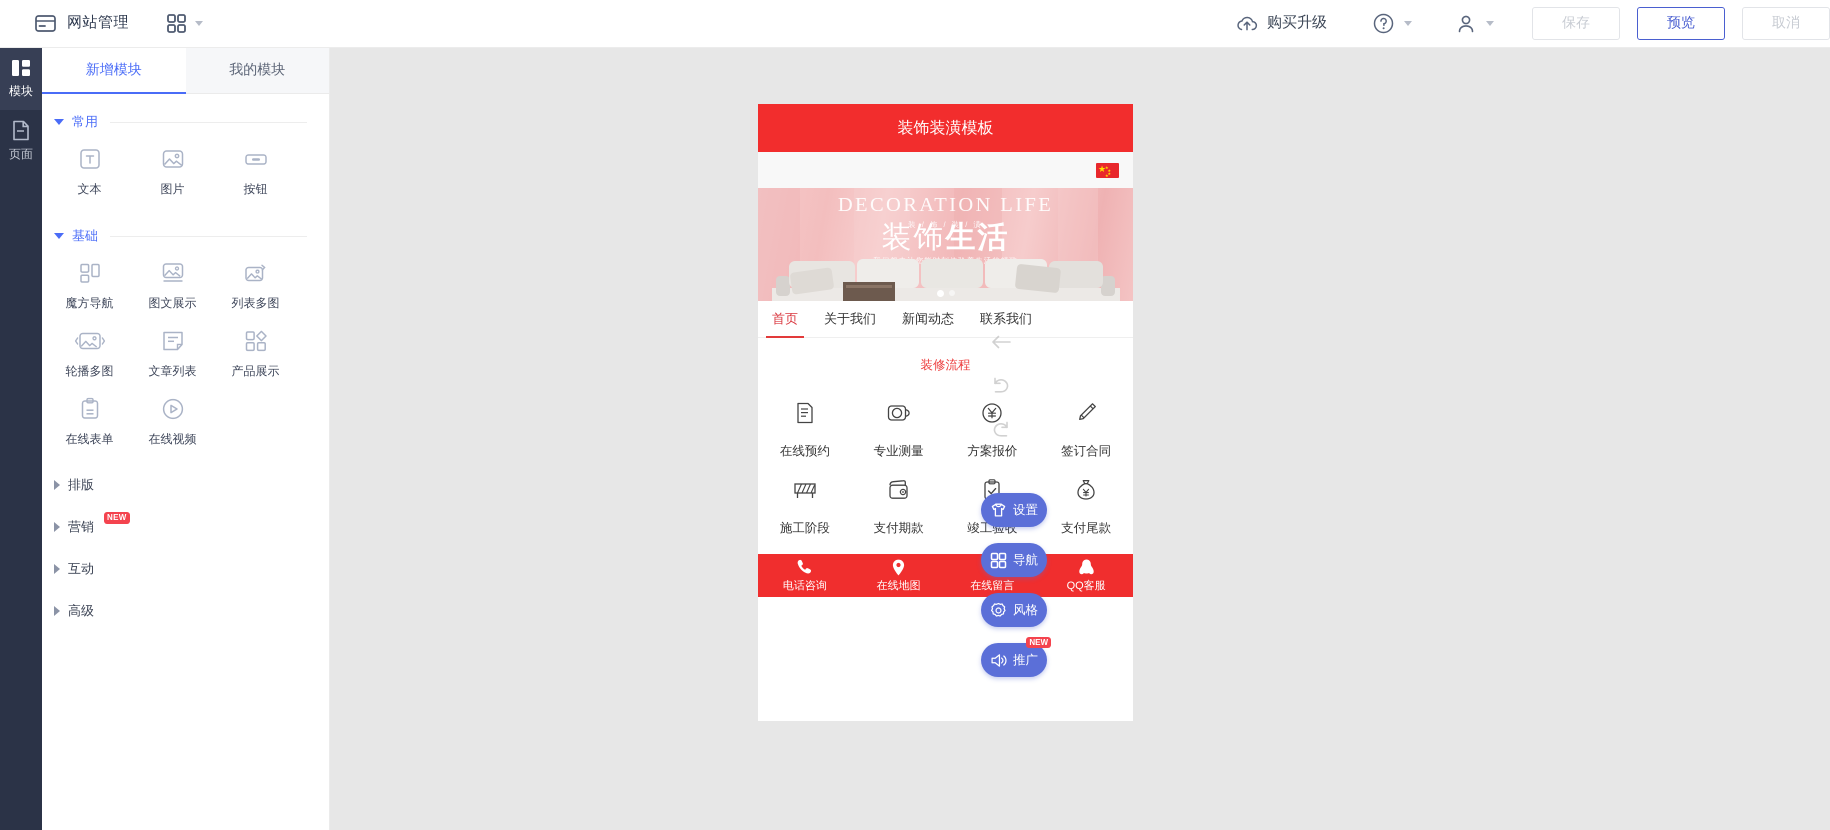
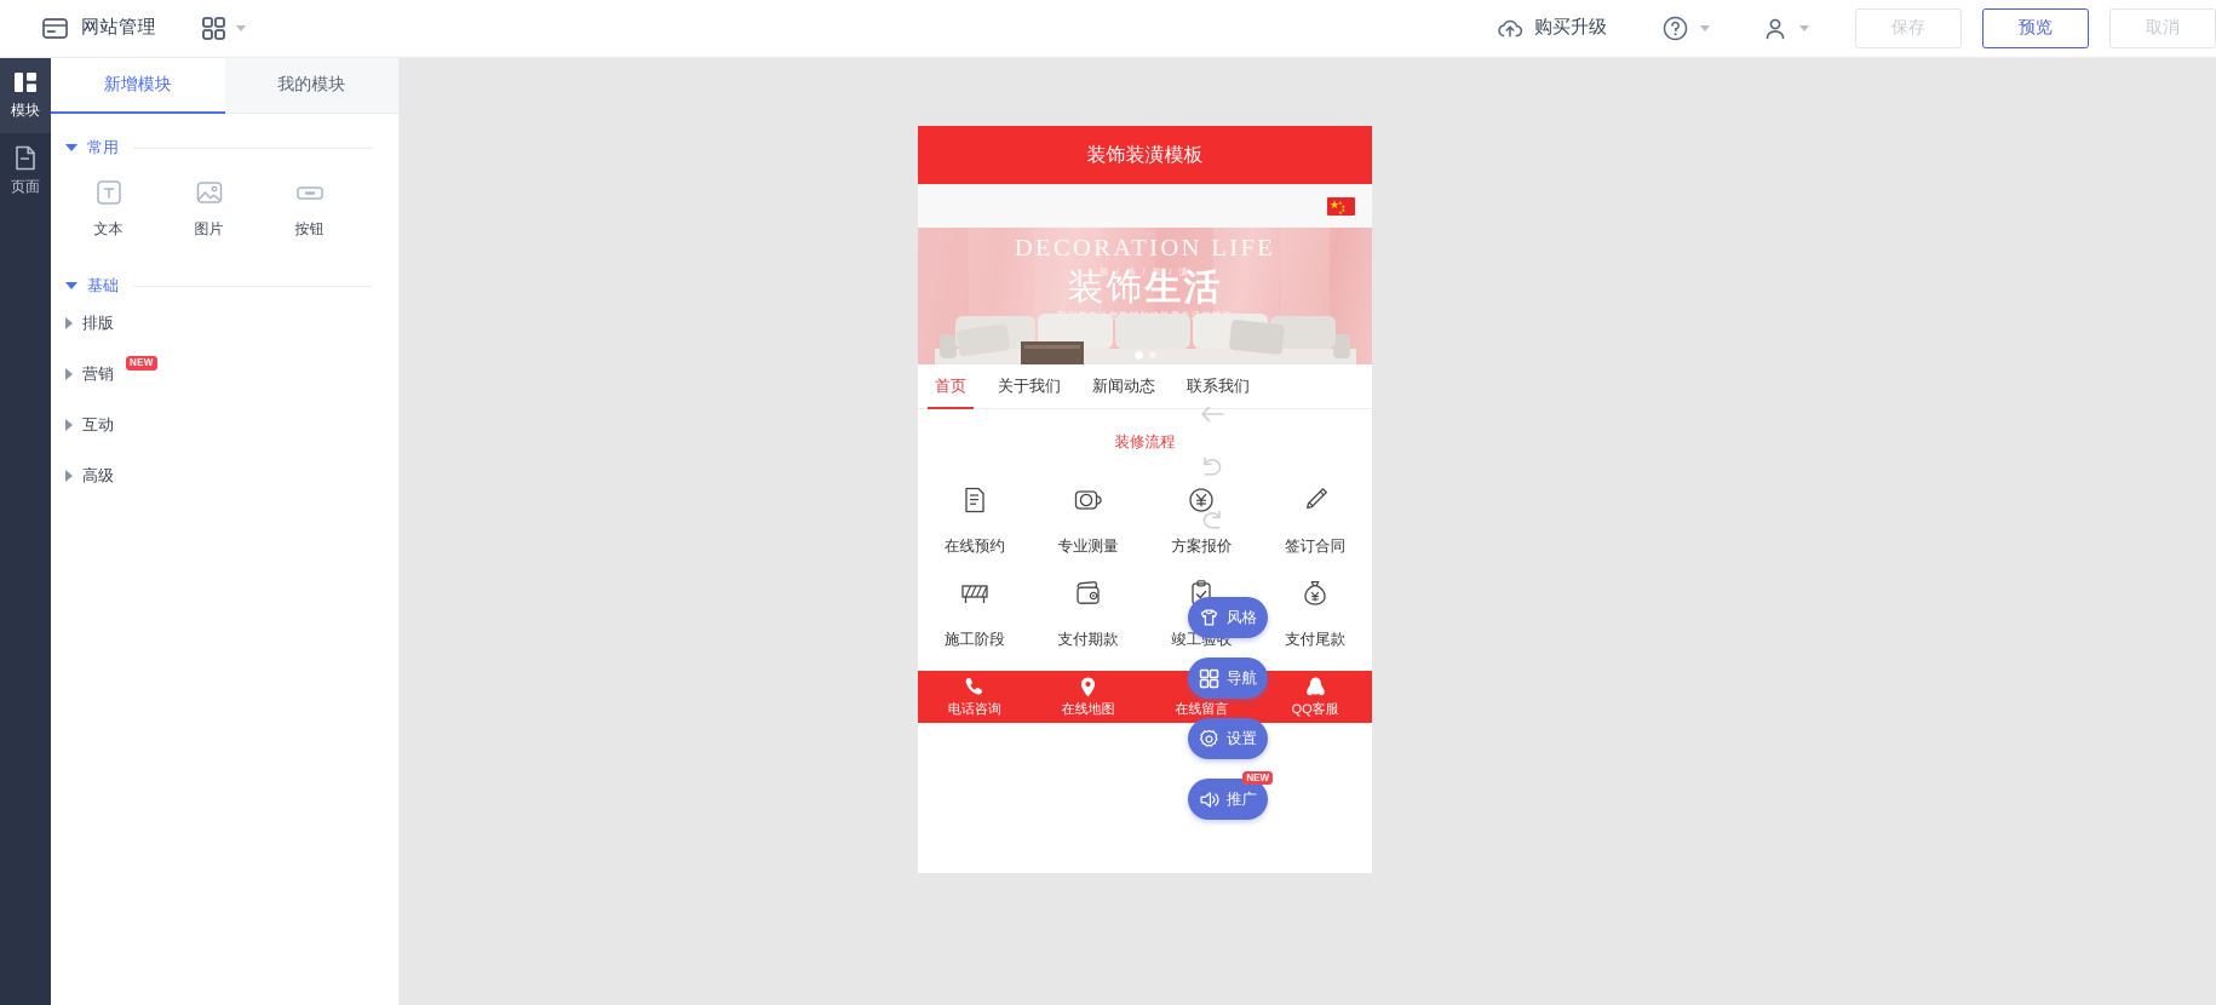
  网站管理
  购买升级
  保存
  预览
  取消
  模块
  页面
  新增模块
  我的模块
  常用
  文本
  图片
  按钮
  基础
- 魔方导航
- 图文展示
- 列表多图
- 轮播多图
- 文章列表
- 产品展示
- 在线表单
- 在线视频
  排版
  营销
  NEW
  互动
  高级
  装饰装潢模板
  ★
  DECORATION LIFE
  装 / 饰 / 装 / 潢
  装饰生活
  首页
  关于我们
  新闻动态
  联系我们
  装修流程
  在线预约
  专业测量
  方案报价
  签订合同
  施工阶段
  支付期款
  竣工验收
  支付尾款
  电话咨询
  在线地图
  在线留言
  QQ客服
- 设置
+ 风格
  导航
- 风格
+ 设置
  推广
  NEW
